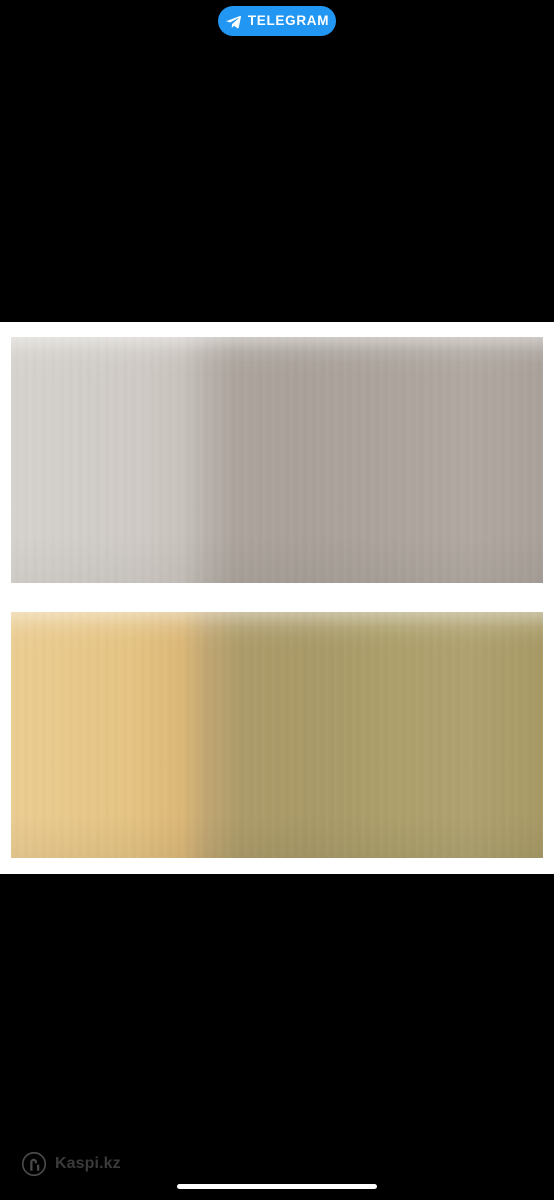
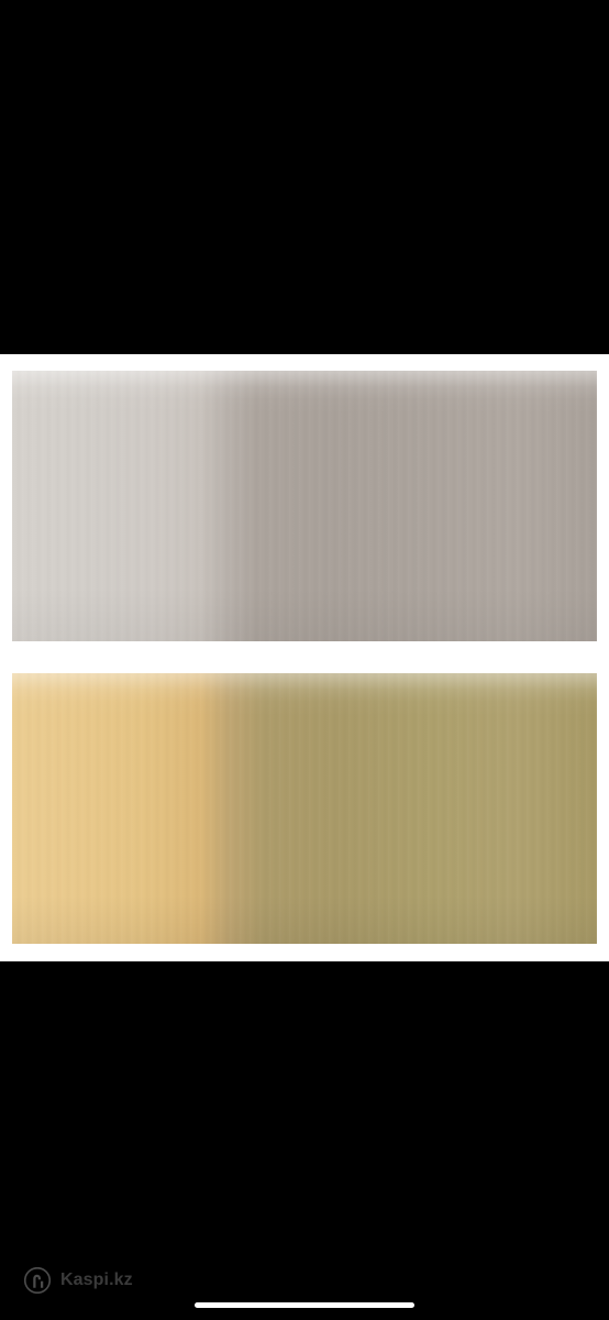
- TELEGRAM
  Kaspi.kz
